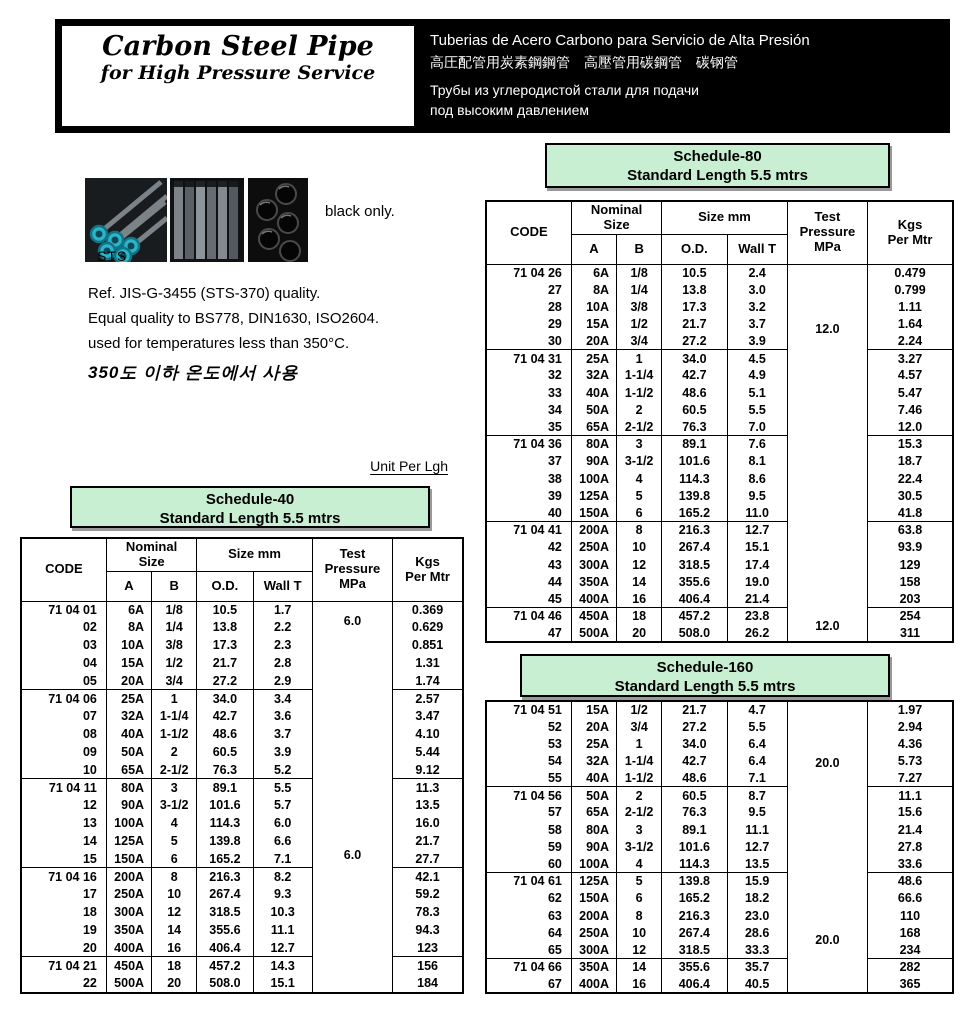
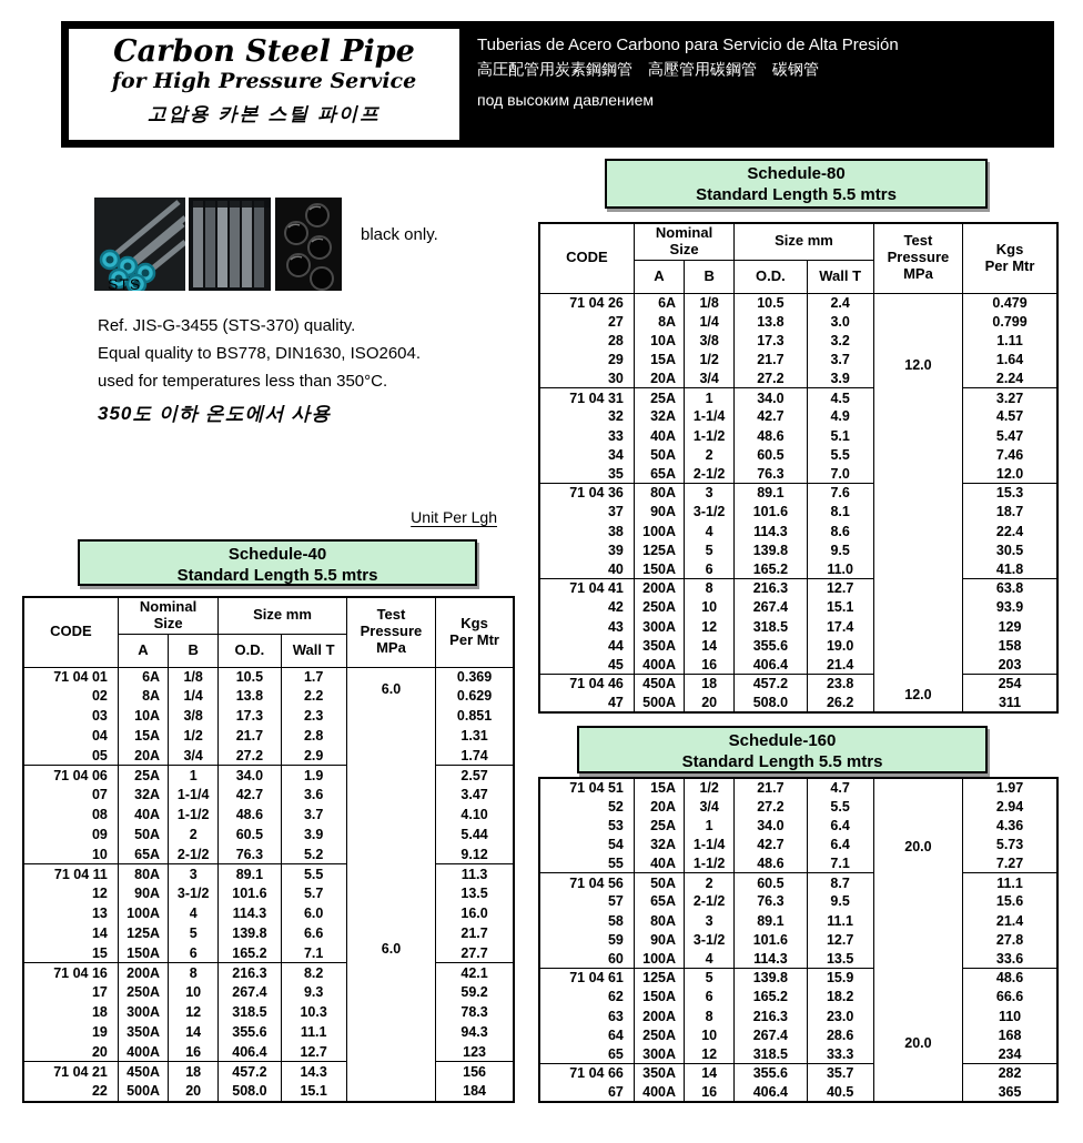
  Carbon Steel Pipe
  for High Pressure Service
+ 고압용 카본 스틸 파이프
  Tuberias de Acero Carbono para Servicio de Alta Presión
  高圧配管用炭素鋼鋼管 高壓管用碳鋼管 碳钢管
- Трубы из углеродистой стали для подачи
  под высоким давлением
  black only.
  STS
  Ref. JIS-G-3455 (STS-370) quality.
  Equal quality to BS778, DIN1630, ISO2604.
  used for temperatures less than 350°C.
  350도 이하 온도에서 사용
  Unit Per Lgh
  Schedule-40
  Standard Length 5.5 mtrs
  Schedule-80
  Standard Length 5.5 mtrs
  Schedule-160
  Standard Length 5.5 mtrs
  CODE	Nominal Size	Size mm	Test Pressure MPa	Kgs Per Mtr
  A	B	O.D.	Wall T
  71 04 01	6A	1/8	10.5	1.7	6.06.0	0.369
  02	8A	1/4	13.8	2.2	0.629
  03	10A	3/8	17.3	2.3	0.851
  04	15A	1/2	21.7	2.8	1.31
  05	20A	3/4	27.2	2.9	1.74
- 71 04 06	25A	1	34.0	3.4	2.57
+ 71 04 06	25A	1	34.0	1.9	2.57
  07	32A	1-1/4	42.7	3.6	3.47
  08	40A	1-1/2	48.6	3.7	4.10
  09	50A	2	60.5	3.9	5.44
  10	65A	2-1/2	76.3	5.2	9.12
  71 04 11	80A	3	89.1	5.5	11.3
  12	90A	3-1/2	101.6	5.7	13.5
  13	100A	4	114.3	6.0	16.0
  14	125A	5	139.8	6.6	21.7
  15	150A	6	165.2	7.1	27.7
  71 04 16	200A	8	216.3	8.2	42.1
  17	250A	10	267.4	9.3	59.2
  18	300A	12	318.5	10.3	78.3
  19	350A	14	355.6	11.1	94.3
  20	400A	16	406.4	12.7	123
  71 04 21	450A	18	457.2	14.3	156
  22	500A	20	508.0	15.1	184
  CODE	Nominal Size	Size mm	Test Pressure MPa	Kgs Per Mtr
  A	B	O.D.	Wall T
  71 04 26	6A	1/8	10.5	2.4	12.012.0	0.479
  27	8A	1/4	13.8	3.0	0.799
  28	10A	3/8	17.3	3.2	1.11
  29	15A	1/2	21.7	3.7	1.64
  30	20A	3/4	27.2	3.9	2.24
  71 04 31	25A	1	34.0	4.5	3.27
  32	32A	1-1/4	42.7	4.9	4.57
  33	40A	1-1/2	48.6	5.1	5.47
  34	50A	2	60.5	5.5	7.46
  35	65A	2-1/2	76.3	7.0	12.0
  71 04 36	80A	3	89.1	7.6	15.3
  37	90A	3-1/2	101.6	8.1	18.7
  38	100A	4	114.3	8.6	22.4
  39	125A	5	139.8	9.5	30.5
  40	150A	6	165.2	11.0	41.8
  71 04 41	200A	8	216.3	12.7	63.8
  42	250A	10	267.4	15.1	93.9
  43	300A	12	318.5	17.4	129
  44	350A	14	355.6	19.0	158
  45	400A	16	406.4	21.4	203
  71 04 46	450A	18	457.2	23.8	254
  47	500A	20	508.0	26.2	311
  71 04 51	15A	1/2	21.7	4.7	20.020.0	1.97
  52	20A	3/4	27.2	5.5	2.94
  53	25A	1	34.0	6.4	4.36
  54	32A	1-1/4	42.7	6.4	5.73
  55	40A	1-1/2	48.6	7.1	7.27
  71 04 56	50A	2	60.5	8.7	11.1
  57	65A	2-1/2	76.3	9.5	15.6
  58	80A	3	89.1	11.1	21.4
  59	90A	3-1/2	101.6	12.7	27.8
  60	100A	4	114.3	13.5	33.6
  71 04 61	125A	5	139.8	15.9	48.6
  62	150A	6	165.2	18.2	66.6
  63	200A	8	216.3	23.0	110
  64	250A	10	267.4	28.6	168
  65	300A	12	318.5	33.3	234
  71 04 66	350A	14	355.6	35.7	282
  67	400A	16	406.4	40.5	365
